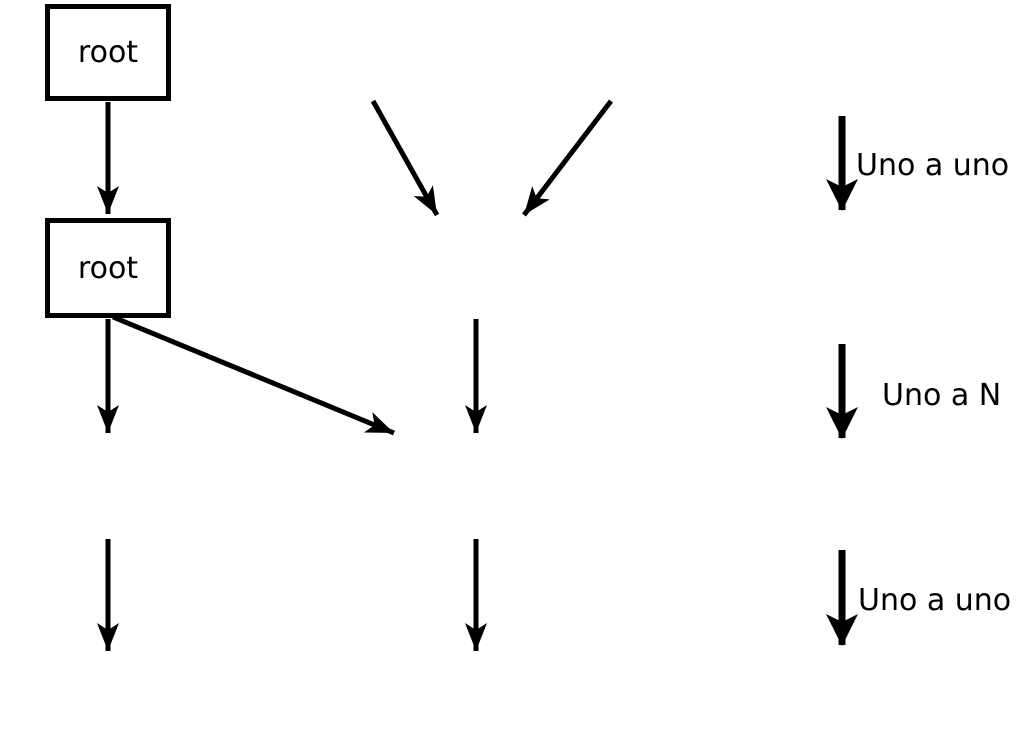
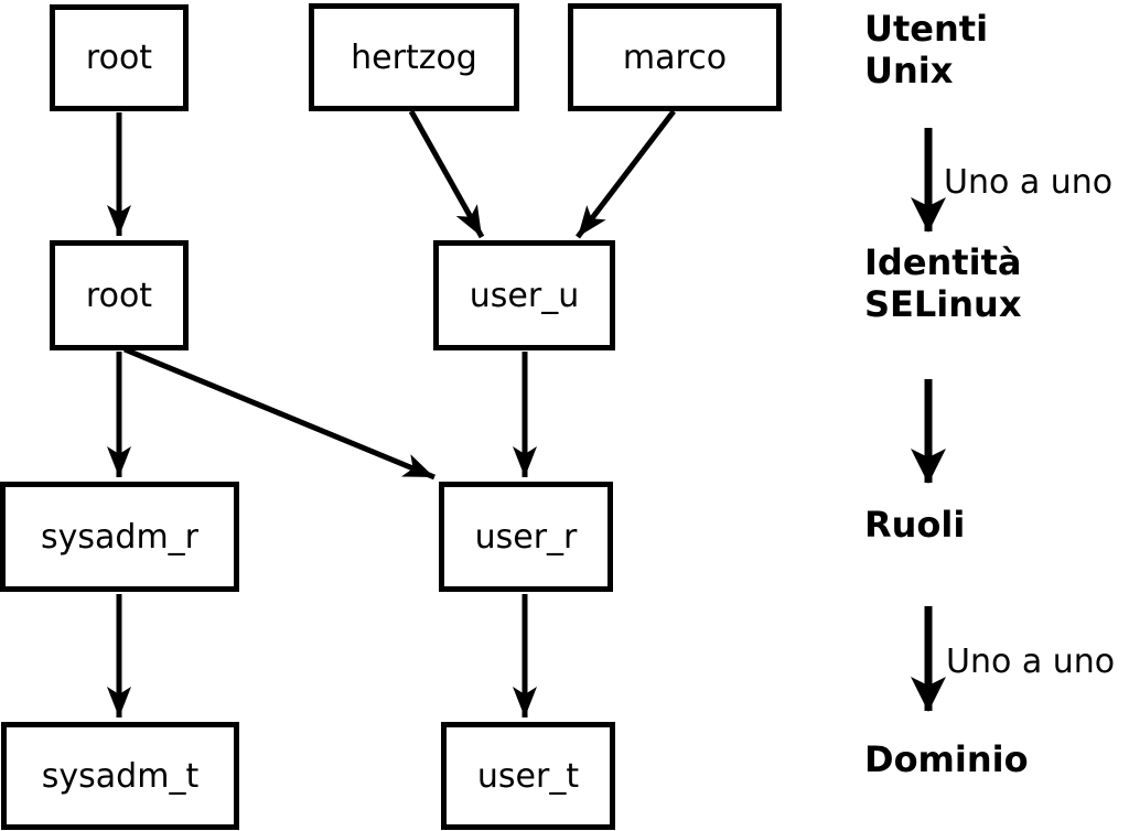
  root
+ hertzog
+ marco
  root
+ user_u
+ sysadm_r
+ user_r
+ sysadm_t
+ user_t
+ Utenti
+ Unix
+ Identità
+ SELinux
+ Ruoli
+ Dominio
  Uno a uno
- Uno a N
  Uno a uno
